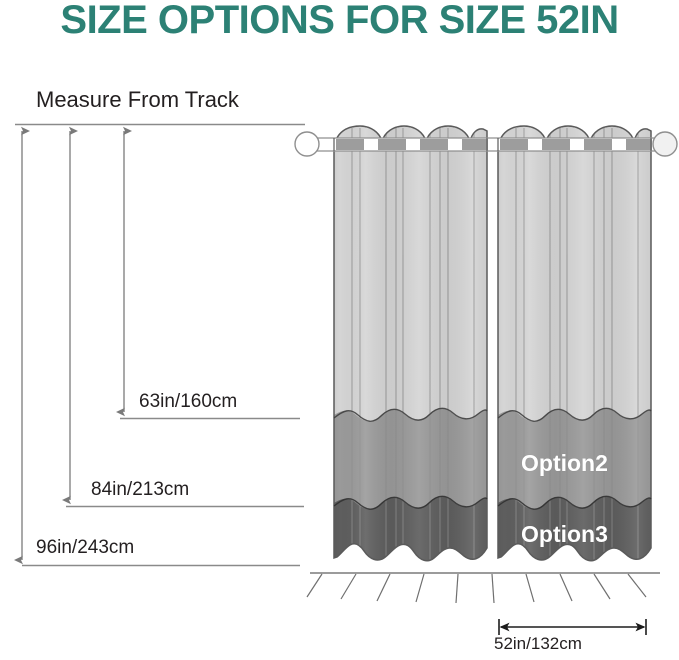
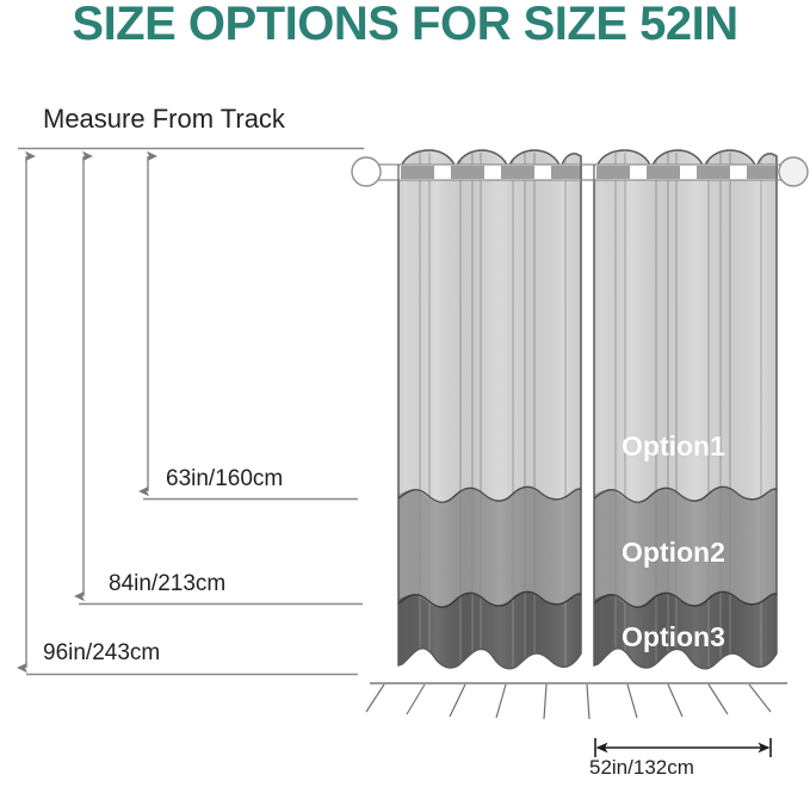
  SIZE OPTIONS FOR SIZE 52IN
  Measure From Track
  63in/160cm
  84in/213cm
  96in/243cm
  52in/132cm
+ Option1
  Option2
  Option3
